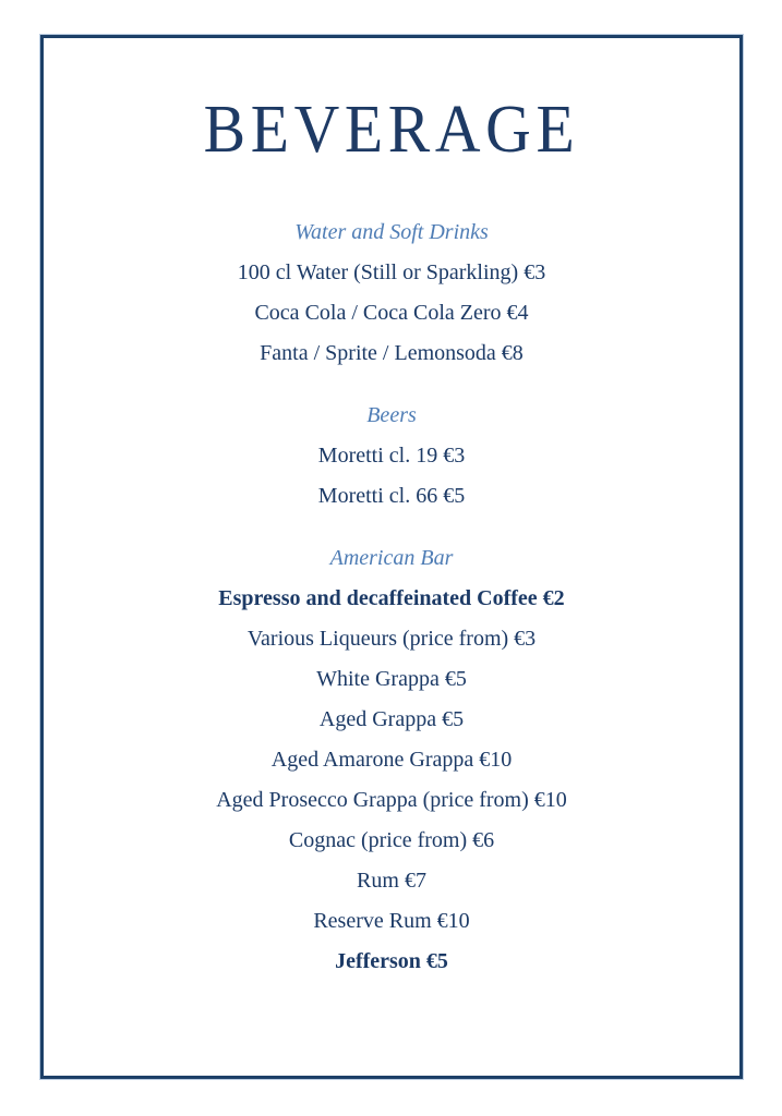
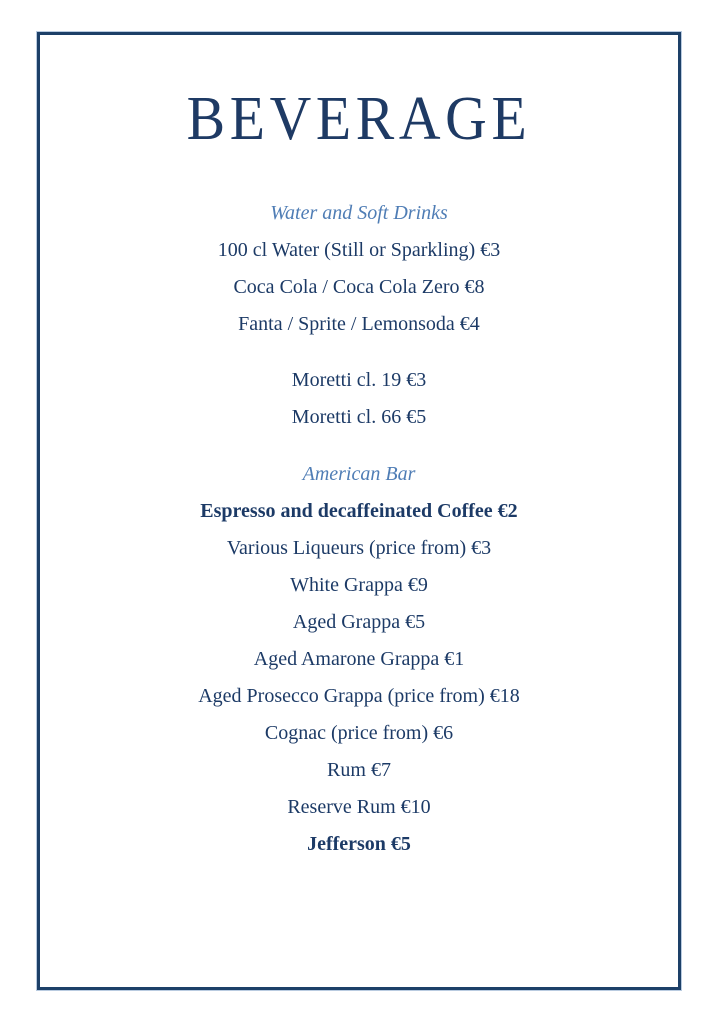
  BEVERAGE
  Water and Soft Drinks
  100 cl Water (Still or Sparkling) €3
- Coca Cola / Coca Cola Zero €4
+ Coca Cola / Coca Cola Zero €8
- Fanta / Sprite / Lemonsoda €8
+ Fanta / Sprite / Lemonsoda €4
- Beers
  Moretti cl. 19 €3
  Moretti cl. 66 €5
  American Bar
  Espresso and decaffeinated Coffee €2
  Various Liqueurs (price from) €3
- White Grappa €5
+ White Grappa €9
  Aged Grappa €5
- Aged Amarone Grappa €10
+ Aged Amarone Grappa €1
- Aged Prosecco Grappa (price from) €10
+ Aged Prosecco Grappa (price from) €18
  Cognac (price from) €6
  Rum €7
  Reserve Rum €10
  Jefferson €5
